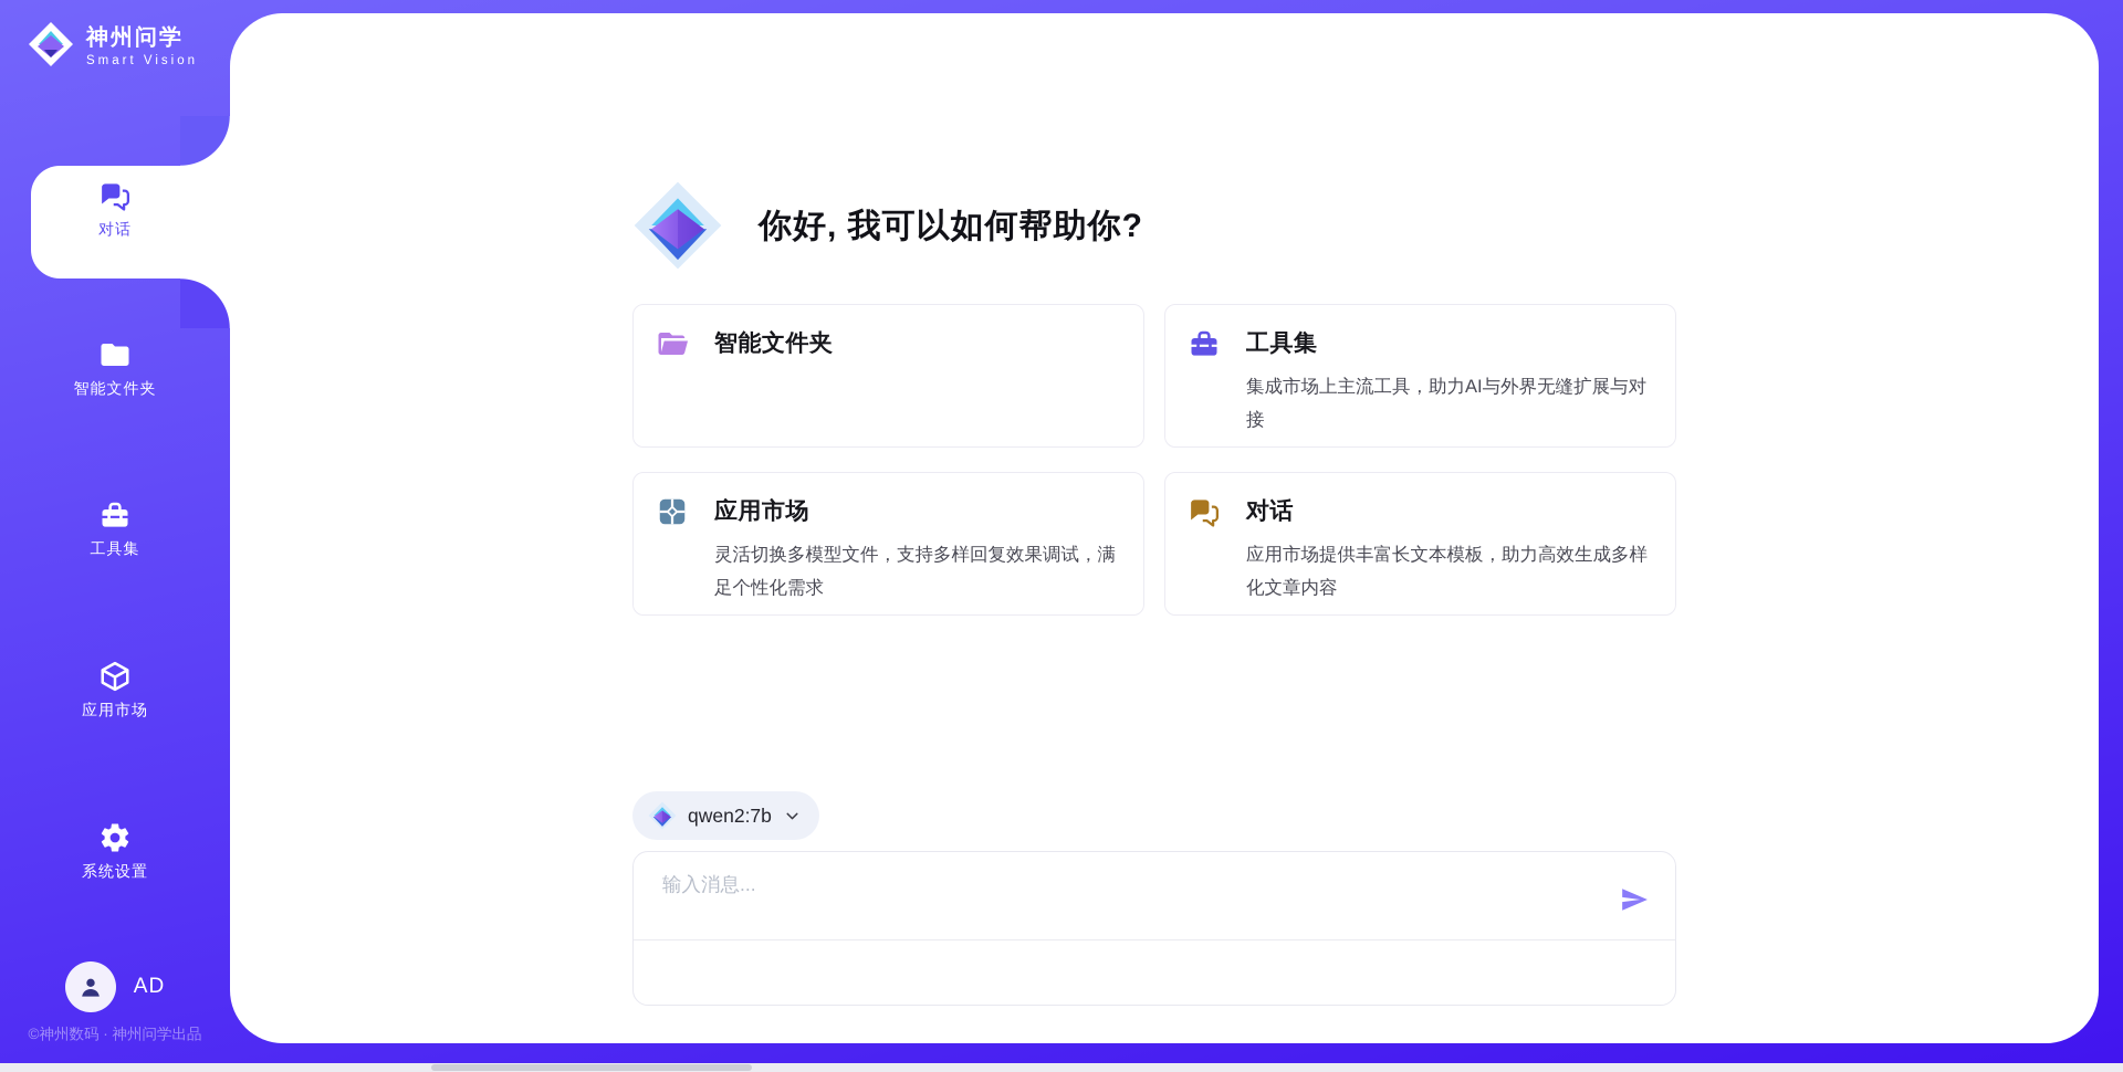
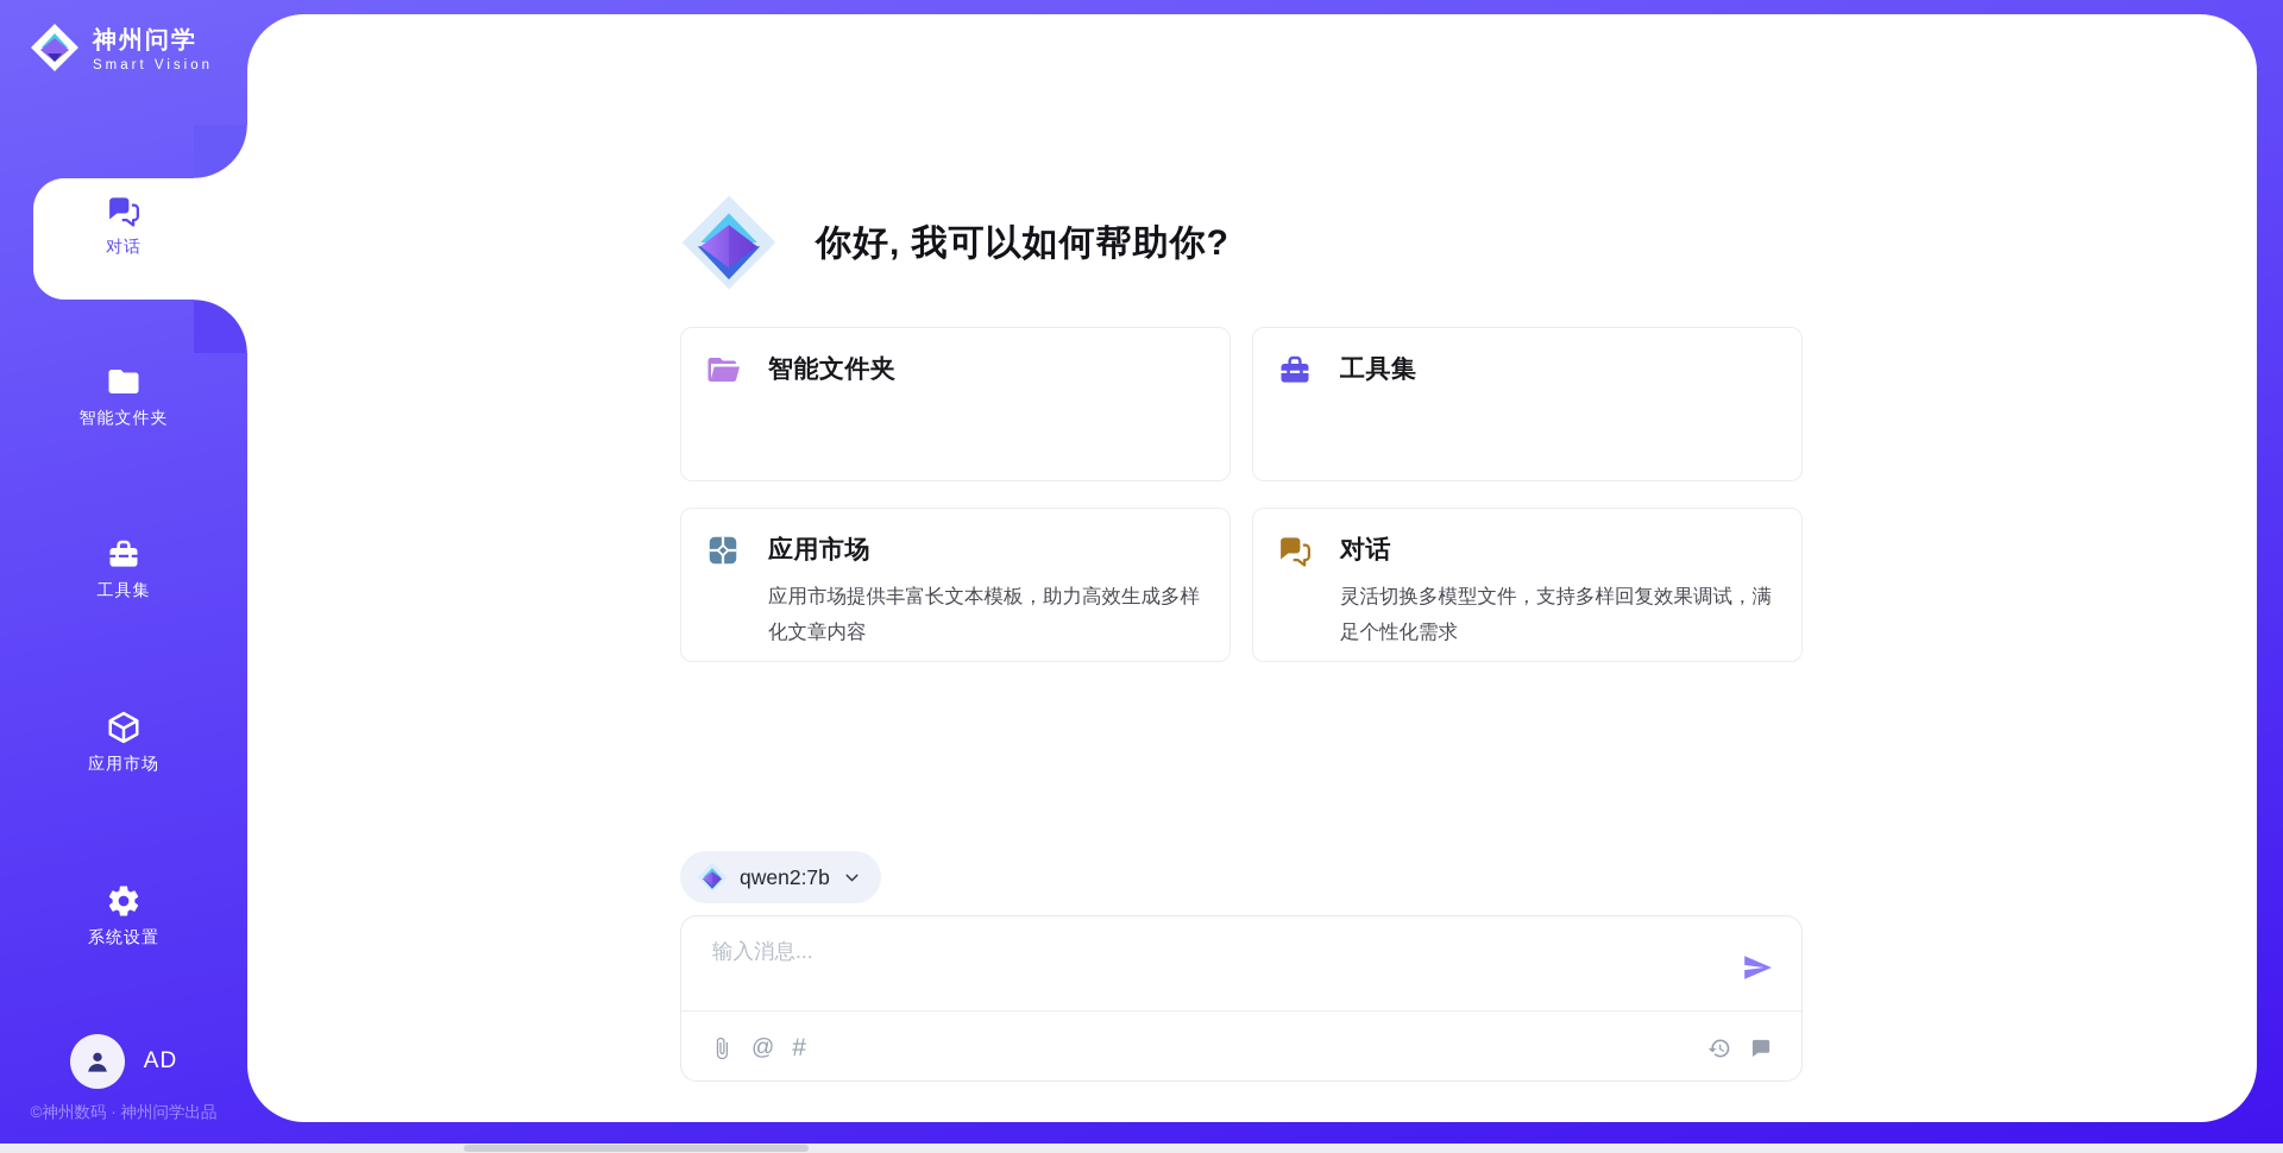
  神州问学
  Smart Vision
  对话
  智能文件夹
  工具集
  应用市场
  系统设置
  AD
  ©神州数码 · 神州问学出品
  你好, 我可以如何帮助你?
  智能文件夹
  工具集
- 集成市场上主流工具，助力AI与外界无缝扩展与对接
  应用市场
- 灵活切换多模型文件，支持多样回复效果调试，满足个性化需求
+ 应用市场提供丰富长文本模板，助力高效生成多样化文章内容
  对话
- 应用市场提供丰富长文本模板，助力高效生成多样化文章内容
+ 灵活切换多模型文件，支持多样回复效果调试，满足个性化需求
  qwen2:7b
  输入消息...
+ @
+ #
